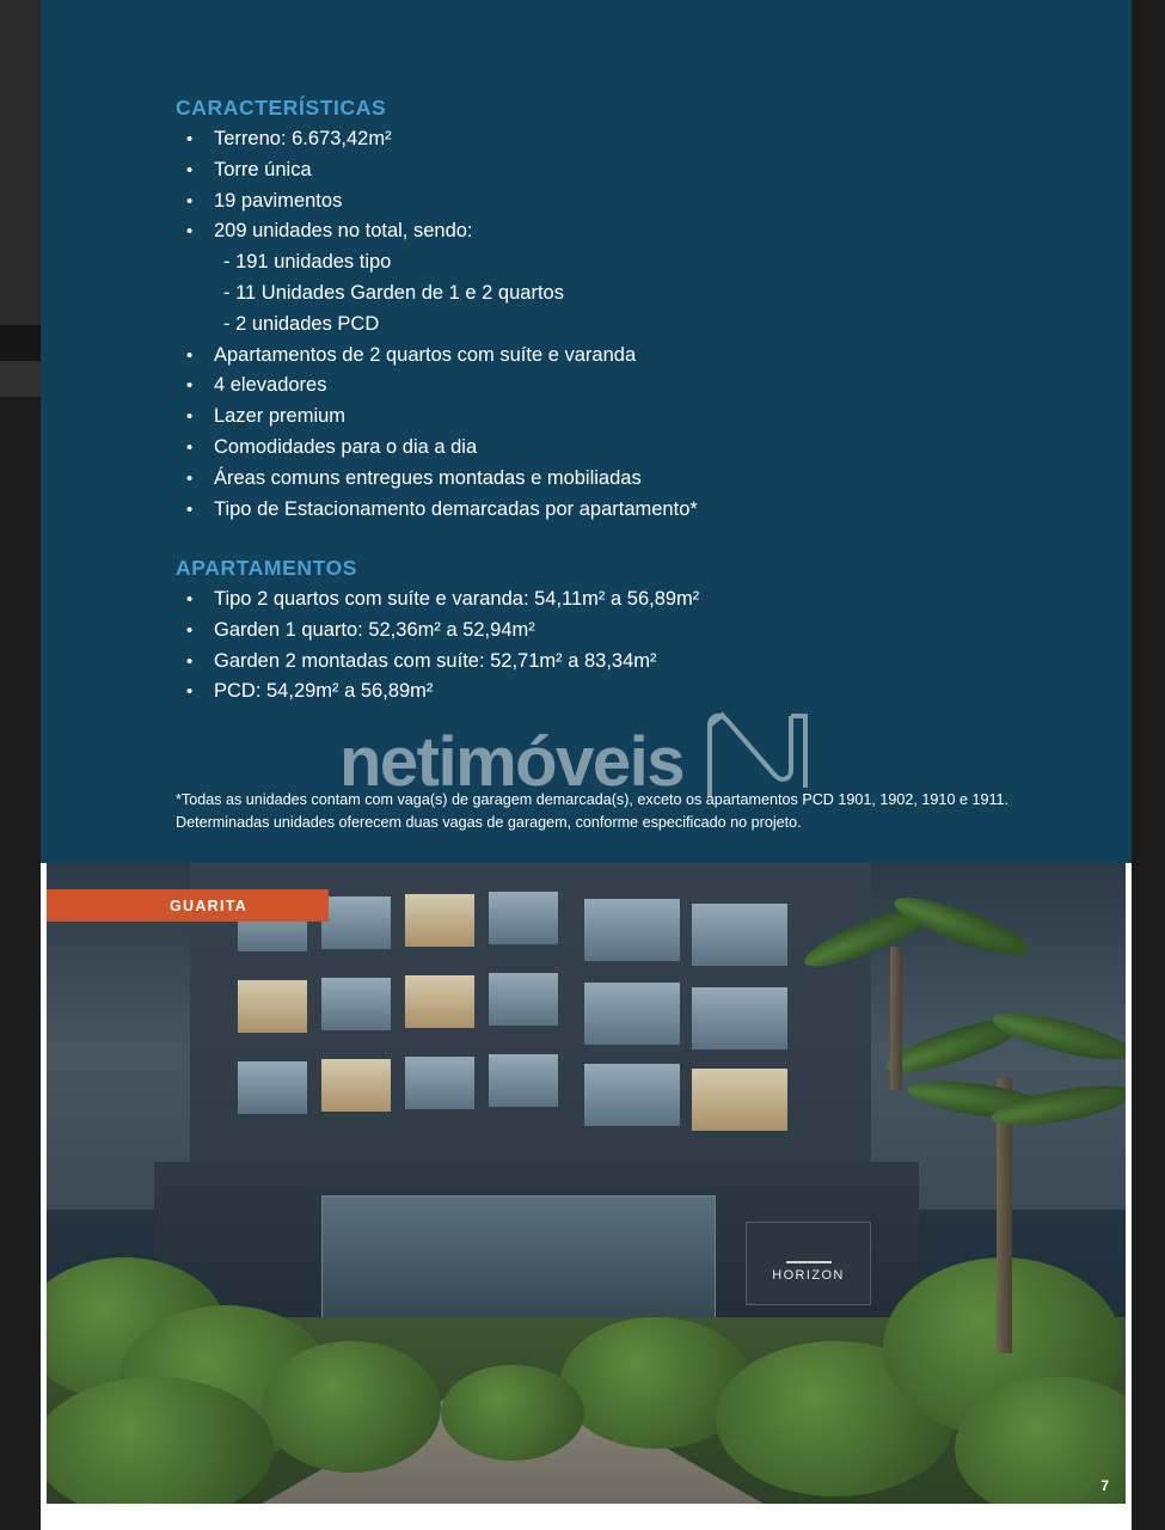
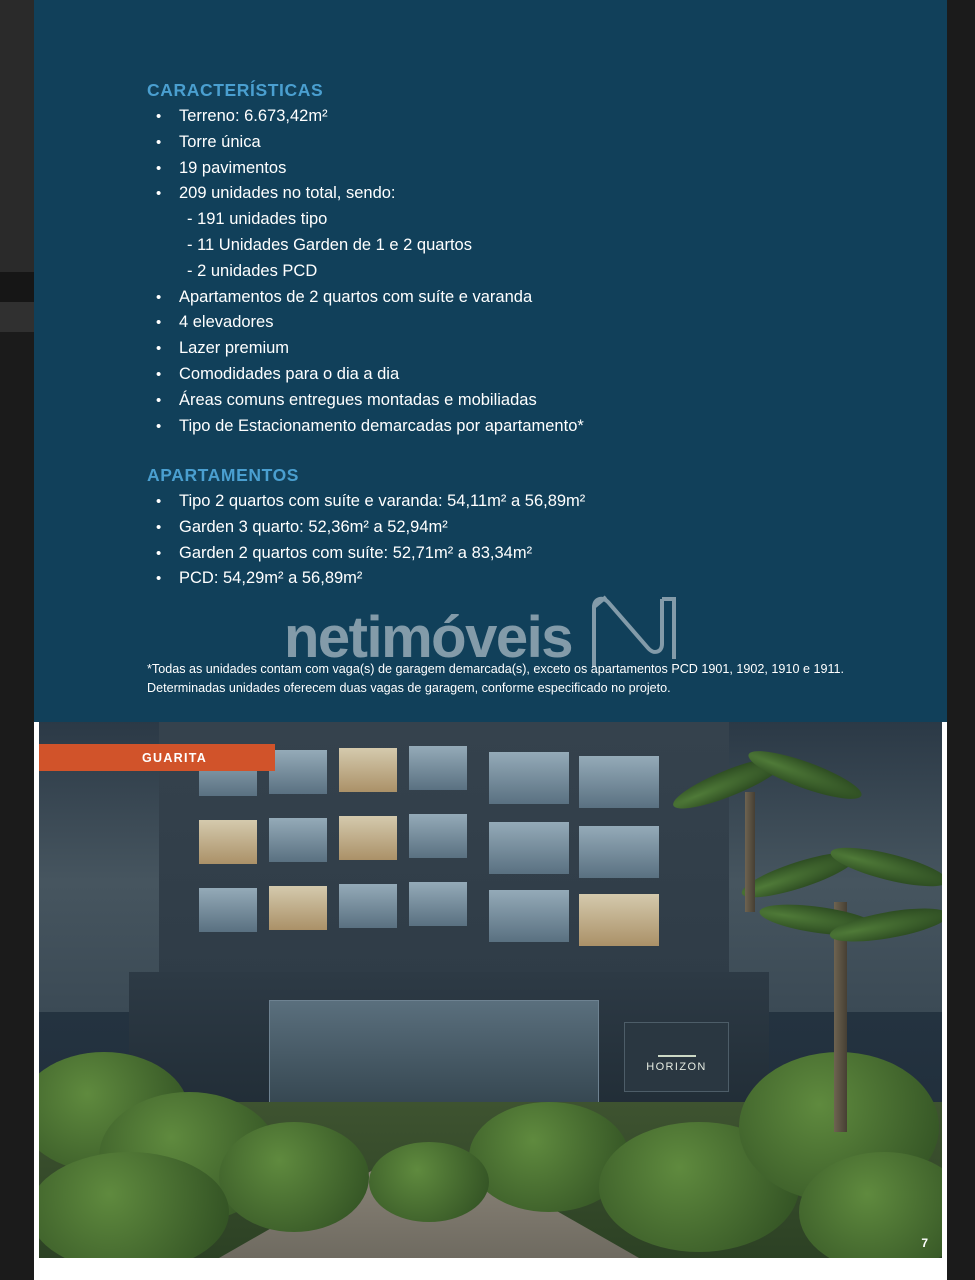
  CARACTERÍSTICAS
  Terreno: 6.673,42m²
  Torre única
  19 pavimentos
  209 unidades no total, sendo:
  - 191 unidades tipo
  - 11 Unidades Garden de 1 e 2 quartos
  - 2 unidades PCD
  Apartamentos de 2 quartos com suíte e varanda
  4 elevadores
  Lazer premium
  Comodidades para o dia a dia
  Áreas comuns entregues montadas e mobiliadas
  Tipo de Estacionamento demarcadas por apartamento*
  APARTAMENTOS
  Tipo 2 quartos com suíte e varanda: 54,11m² a 56,89m²
- Garden 1 quarto: 52,36m² a 52,94m²
+ Garden 3 quarto: 52,36m² a 52,94m²
- Garden 2 montadas com suíte: 52,71m² a 83,34m²
+ Garden 2 quartos com suíte: 52,71m² a 83,34m²
  PCD: 54,29m² a 56,89m²
  netimóveis
  *Todas as unidades contam com vaga(s) de garagem demarcada(s), exceto os apartamentos PCD 1901, 1902, 1910 e 1911. Determinadas unidades oferecem duas vagas de garagem, conforme especificado no projeto.
  HORIZON
  GUARITA
  7
